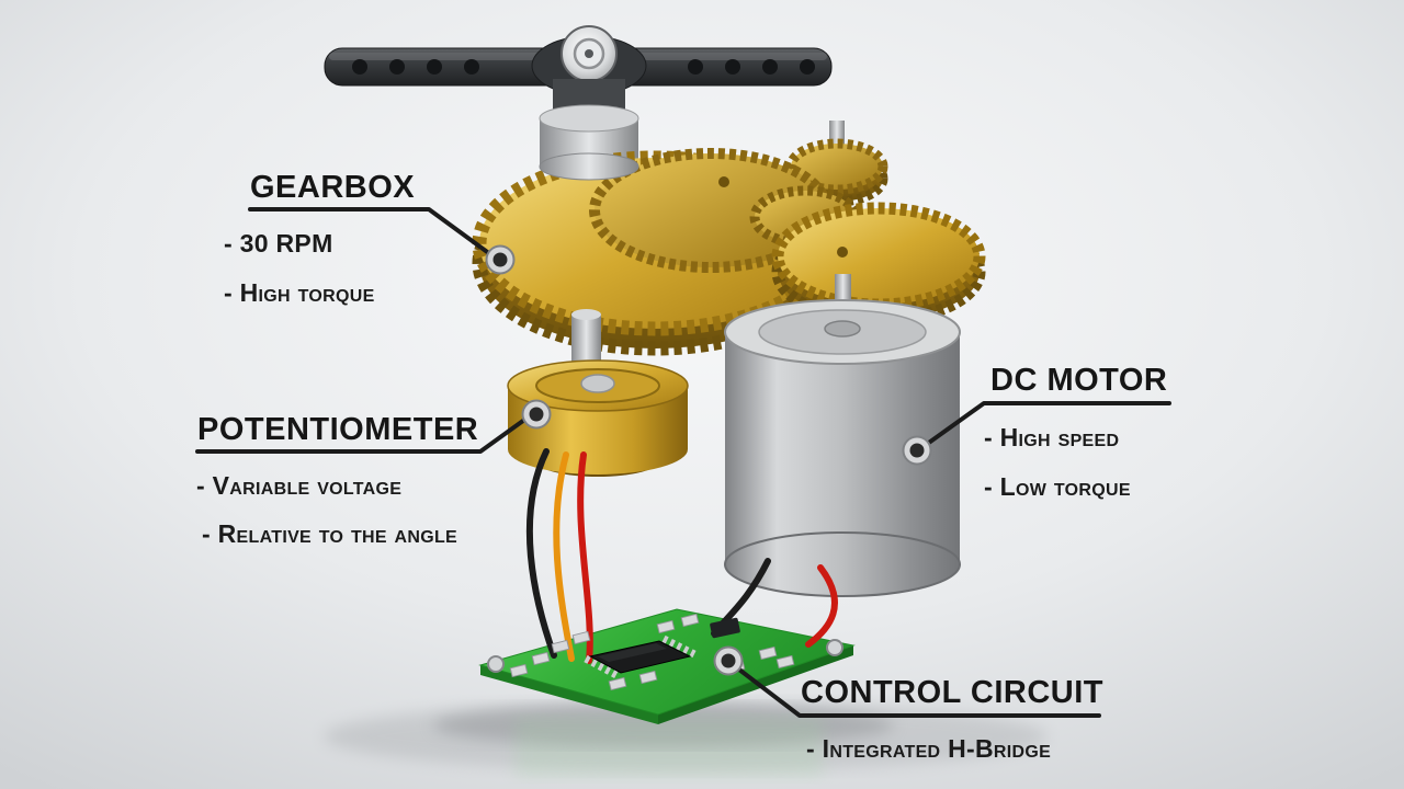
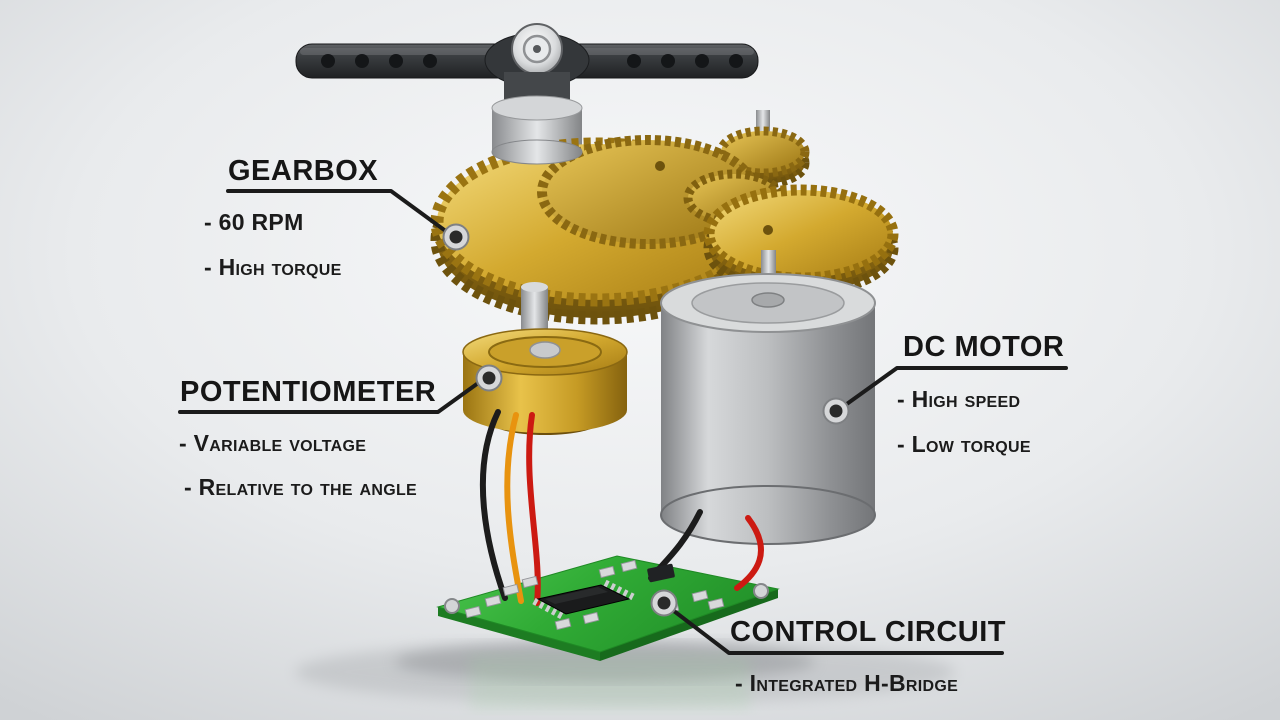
  GEARBOX
- - 30 RPM
+ - 60 RPM
  - High torque
  POTENTIOMETER
  - Variable voltage
  - Relative to the angle
  DC MOTOR
  - High speed
  - Low torque
  CONTROL CIRCUIT
  - Integrated H-Bridge
